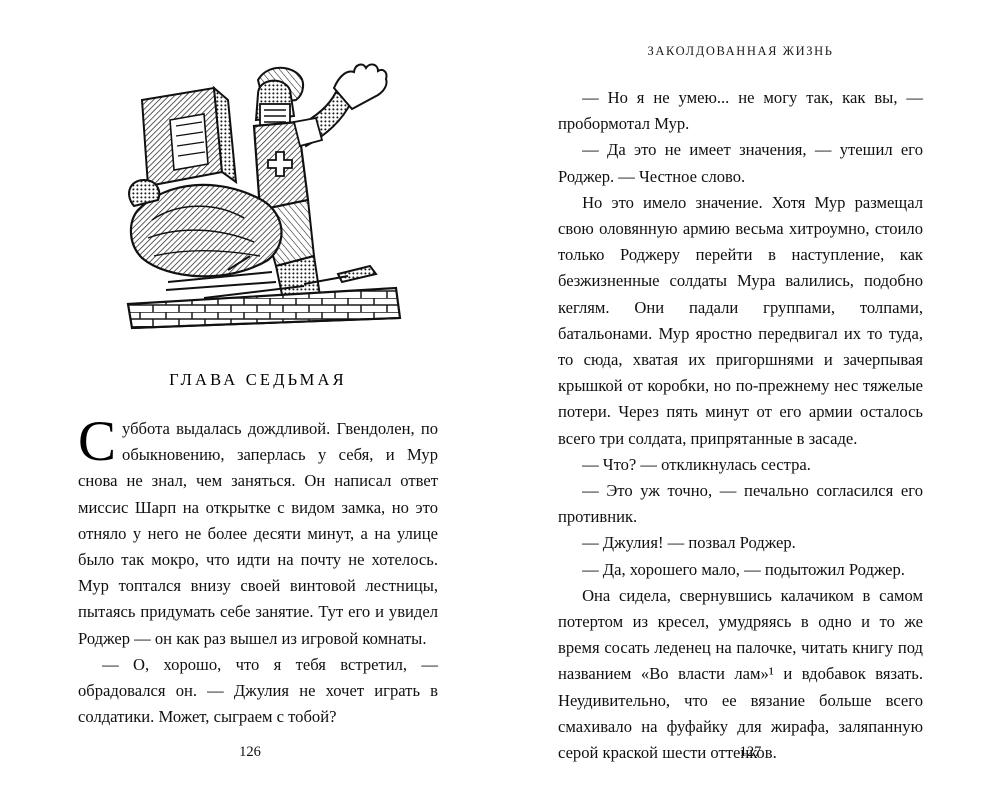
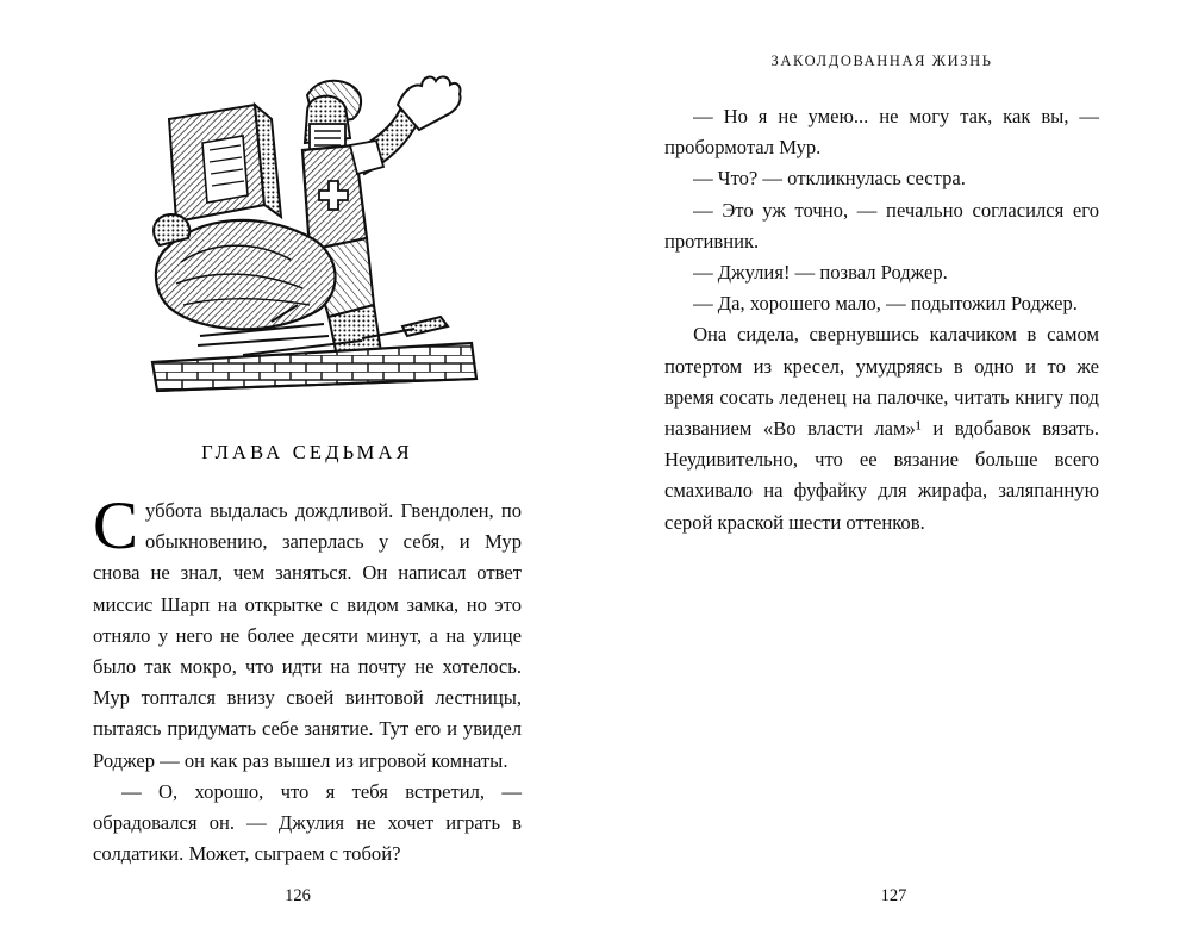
  ГЛАВА СЕДЬМАЯ
  С
  уббота выдалась дождливой. Гвендолен, по обыкновению, заперлась у себя, и Мур снова не знал, чем заняться. Он написал ответ миссис Шарп на открытке с видом замка, но это отняло у него не более десяти минут, а на улице было так мокро, что идти на почту не хотелось. Мур топтался внизу своей винтовой лестницы, пытаясь придумать себе занятие. Тут его и увидел Роджер — он как раз вышел из игровой комнаты.
  — О, хорошо, что я тебя встретил, — обрадовался он. — Джулия не хочет играть в солдатики. Может, сыграем с тобой?
  126
  ЗАКОЛДОВАННАЯ ЖИЗНЬ
  — Но я не умею... не могу так, как вы, — пробормотал Мур.
- — Да это не имеет значения, — утешил его Роджер. — Честное слово.
- Но это имело значение. Хотя Мур размещал свою оловянную армию весьма хитроумно, стоило только Роджеру перейти в наступление, как безжизненные солдаты Мура валились, подобно кеглям. Они падали группами, толпами, батальонами. Мур яростно передвигал их то туда, то сюда, хватая их пригоршнями и зачерпывая крышкой от коробки, но по-прежнему нес тяжелые потери. Через пять минут от его армии осталось всего три солдата, припрятанные в засаде.
  — Что? — откликнулась сестра.
  — Это уж точно, — печально согласился его противник.
  — Джулия! — позвал Роджер.
  — Да, хорошего мало, — подытожил Роджер.
  Она сидела, свернувшись калачиком в самом потертом из кресел, умудряясь в одно и то же время сосать леденец на палочке, читать книгу под названием «Во власти лам»¹ и вдобавок вязать. Неудивительно, что ее вязание больше всего смахивало на фуфайку для жирафа, заляпанную серой краской шести оттенков.
  127
